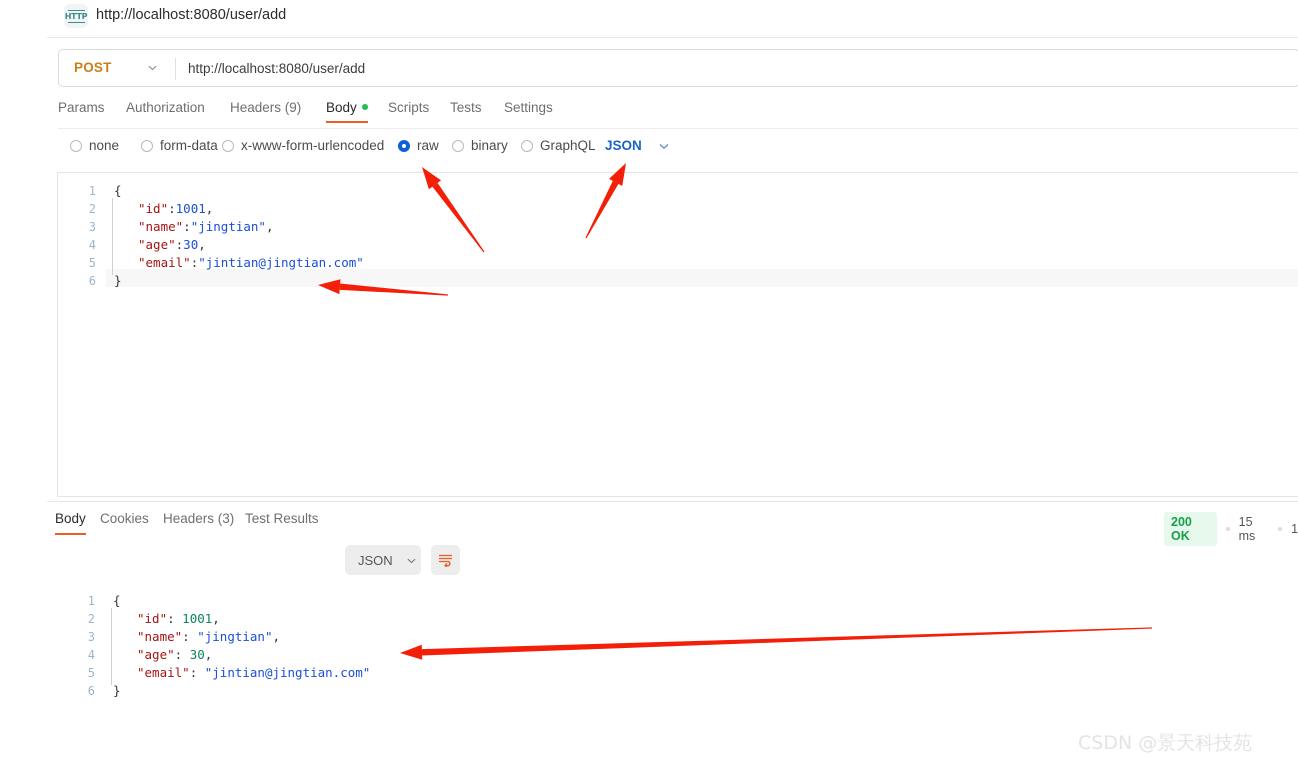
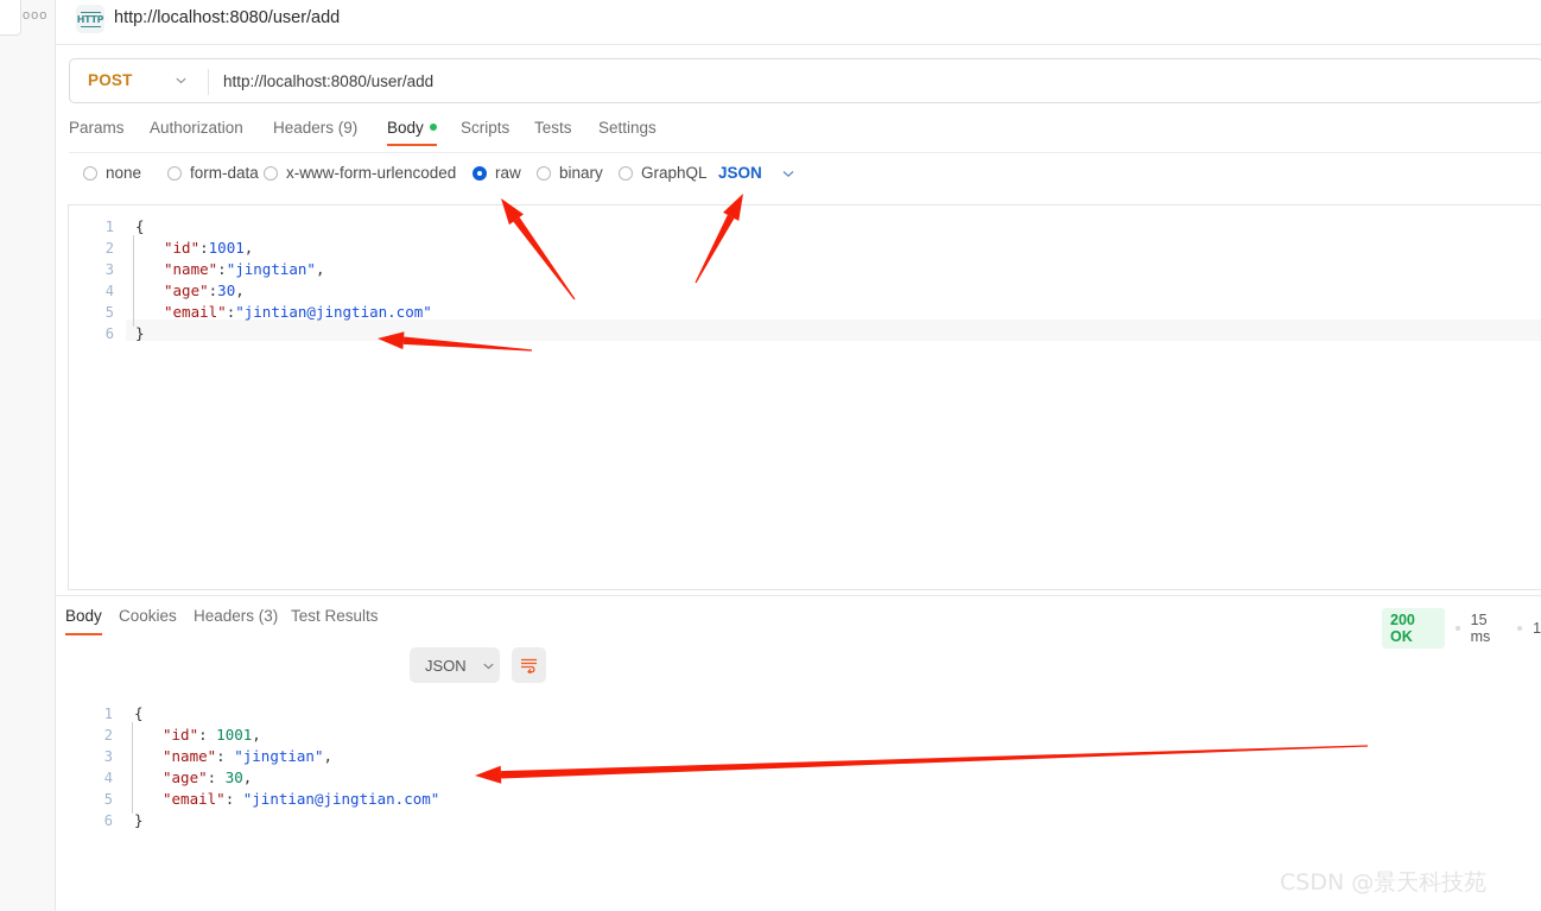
+ ooo
  HTTP
  http://localhost:8080/user/add
  POST
  http://localhost:8080/user/add
  Params
  Authorization
  Headers (9)
  Body
  Scripts
  Tests
  Settings
  none
  form-data
  x-www-form-urlencoded
  raw
  binary
  GraphQL
  JSON
  1
  2
  3
  4
  5
  6
  {
  "id":1001,
  "name":"jingtian",
  "age":30,
  "email":"jintian@jingtian.com"
  }
  Body
  Cookies
  Headers (3)
  Test Results
  200 OK
  15 ms
  1
  JSON
  1
  2
  3
  4
  5
  6
  {
  "id": 1001,
  "name": "jingtian",
  "age": 30,
  "email": "jintian@jingtian.com"
  }
  CSDN @景天科技苑
